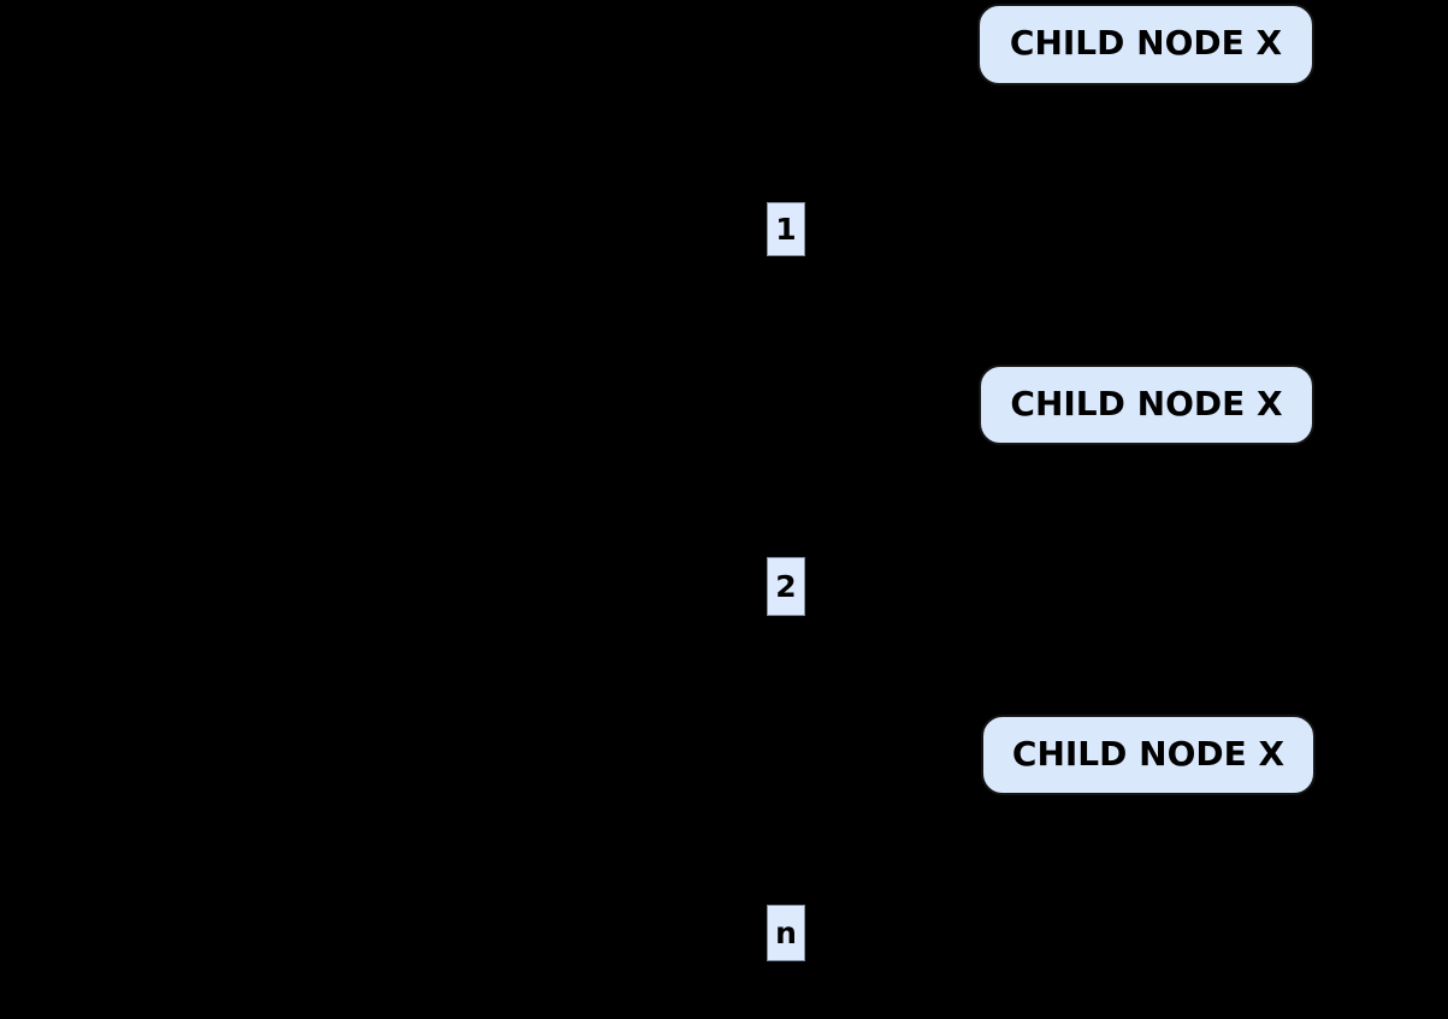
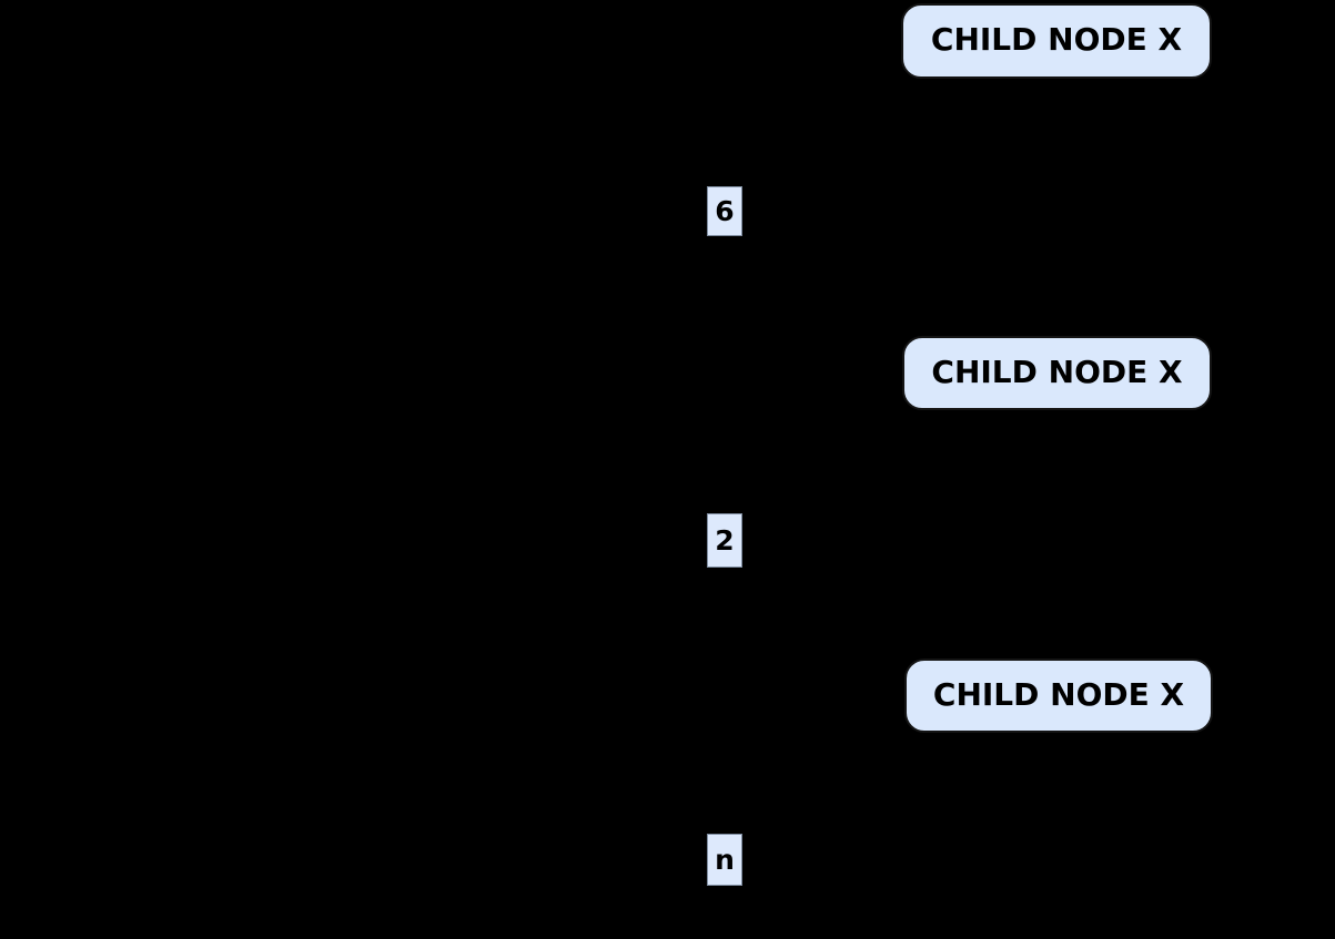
- 1
+ 6
  2
  n
  CHILD NODE X
  CHILD NODE X
  CHILD NODE X
